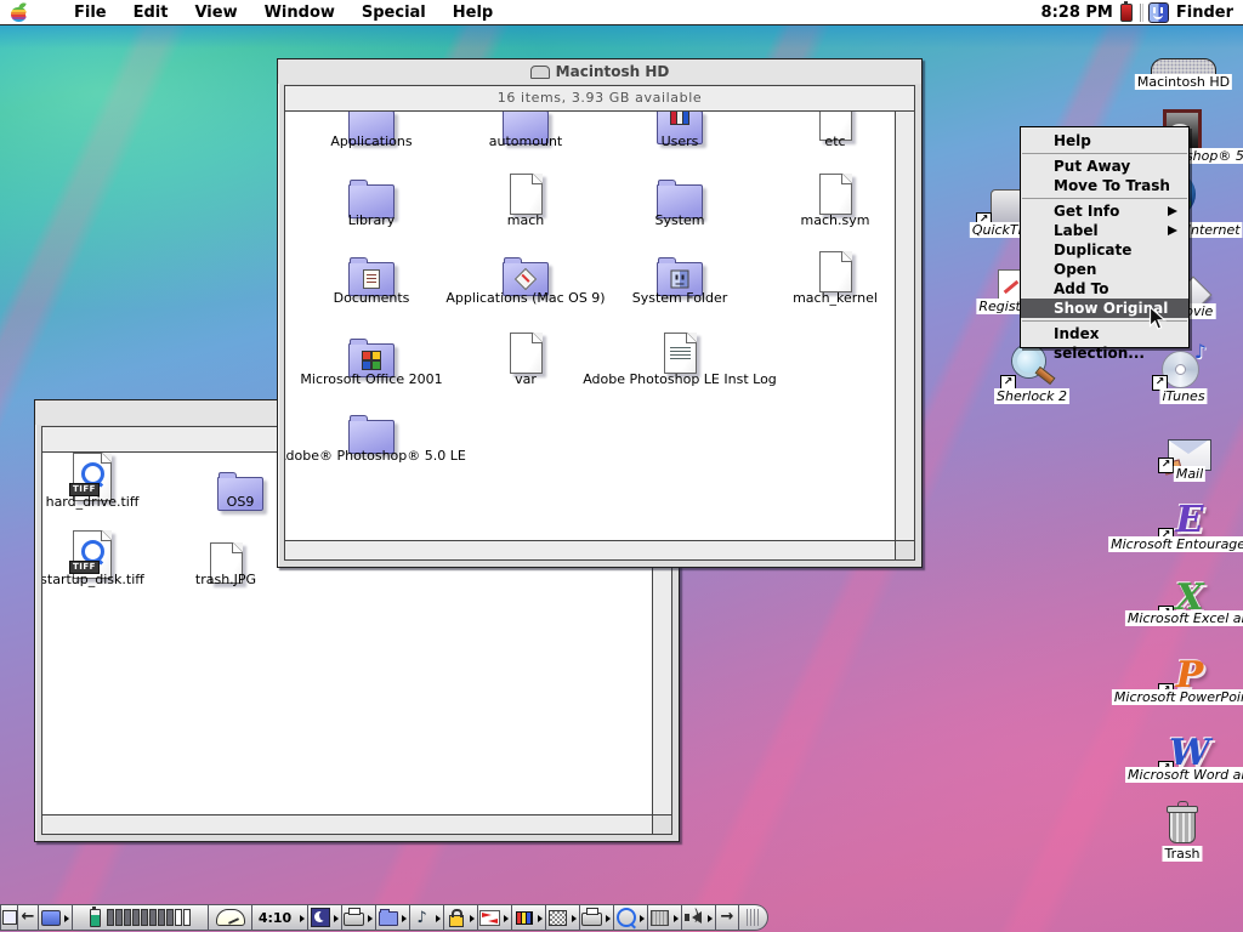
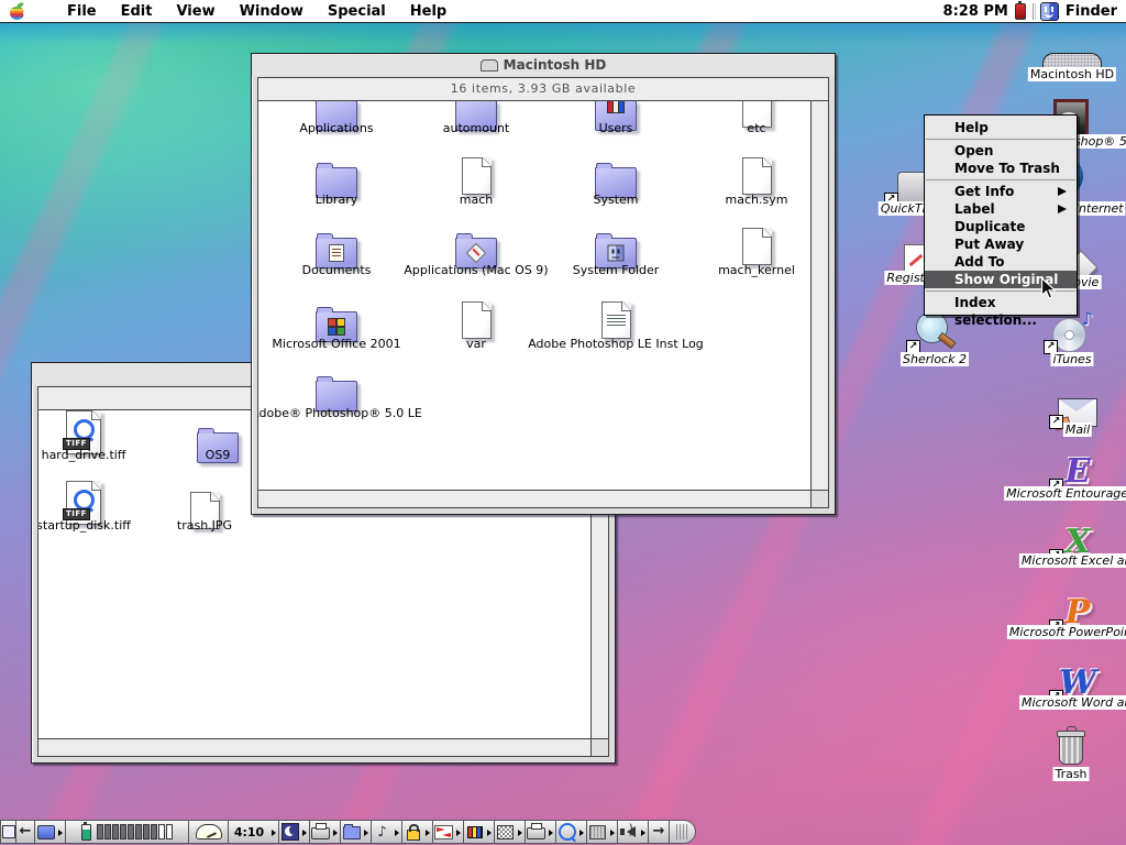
  Macintosh HD
  ↗
  ↗
  Sherlock 2
  ♪
  ↗
  iTunes
  ↗
  Mail
  E
  ↗
  Microsoft Entourage
  X
  Microsoft Excel a
  P
  Microsoft PowerPoi
  W
  Microsoft Word a
  Trash
  File
  Edit
  View
  Window
  Special
  Help
  8:28 PM
  Finder
  TIFF
  hard_drive.tiff
  OS9
  TIFF
  startup_disk.tiff
  trash.JPG
  Macintosh HD
  16 items, 3.93 GB available
  Applications
  automount
  Users
  etc
  Library
  mach
  System
  mach.sym
  Documents
  Applications (Mac OS 9)
  System Folder
  mach_kernel
  Microsoft Office 2001
  var
  Adobe Photoshop LE Inst Log
  dobe® Photoshop® 5.0 LE
  Help
- Put Away
+ Open
  Move To Trash
  Get Info
  Label
  Duplicate
- Open
+ Put Away
  Show Original
  Index selection...
  ←
  4:10
  ♪
  →
